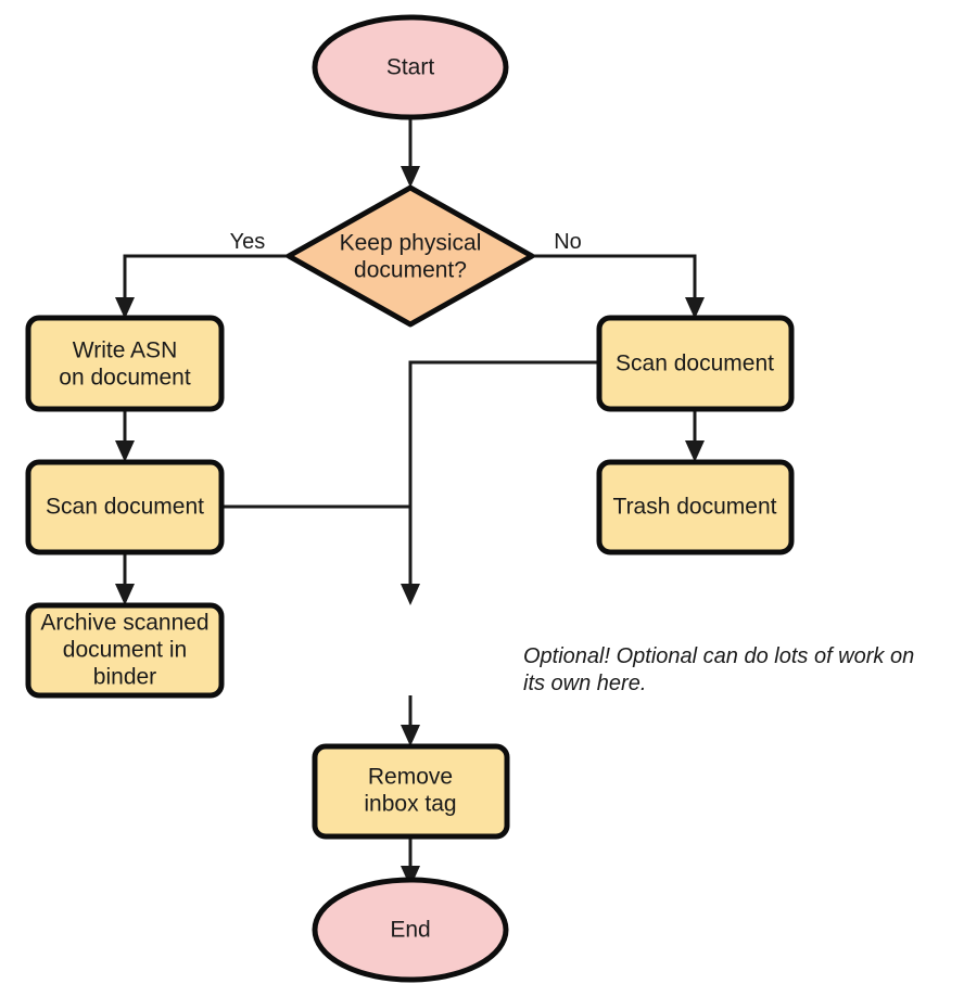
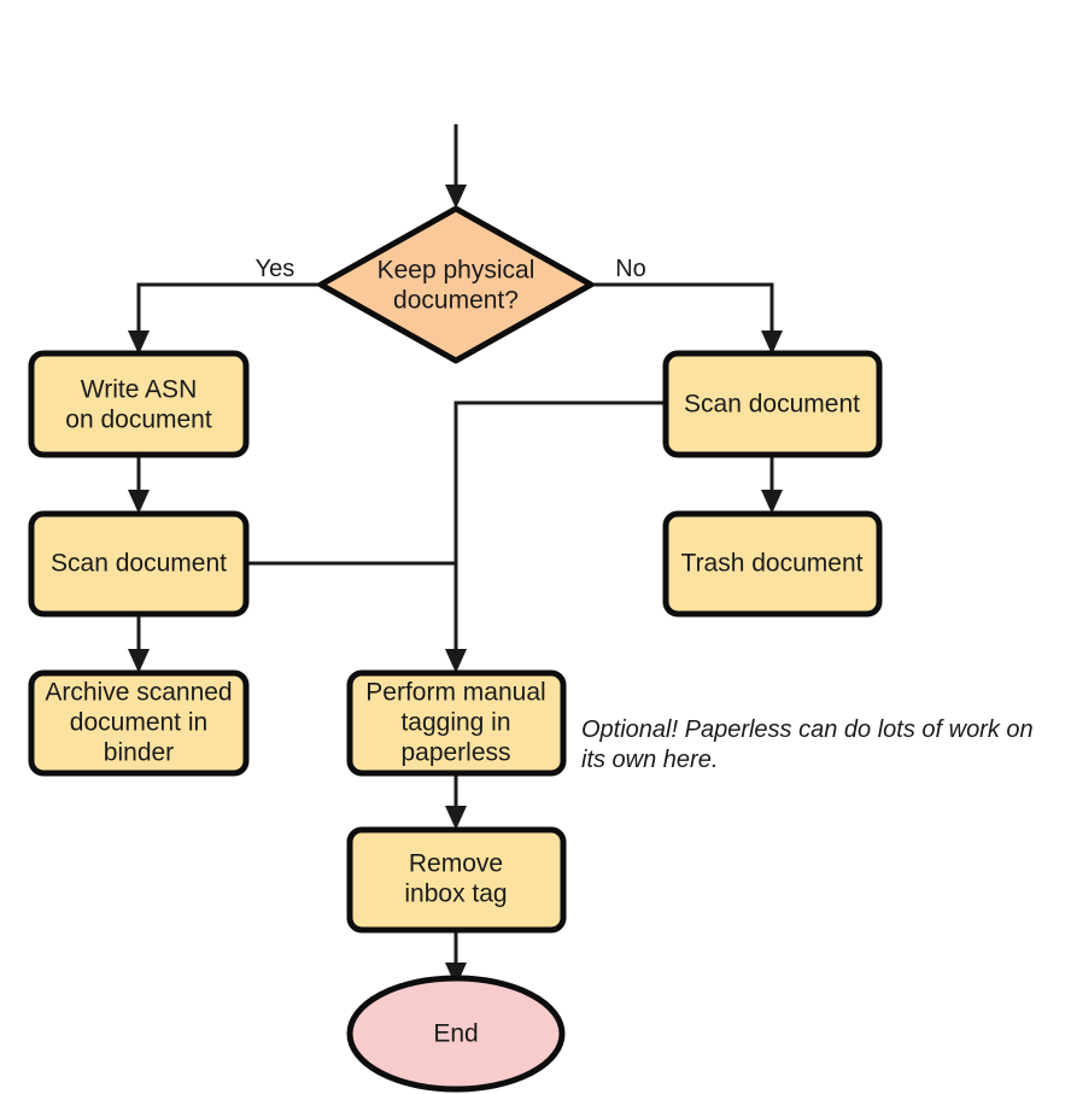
  Yes
  No
- Start
  Keep physical
  document?
  Write ASN
  on document
  Scan document
  Archive scanned
  document in
  binder
  Scan document
  Trash document
+ Perform manual
+ tagging in
+ paperless
  Remove
  inbox tag
  End
- Optional! Optional can do lots of work on
+ Optional! Paperless can do lots of work on
  its own here.
